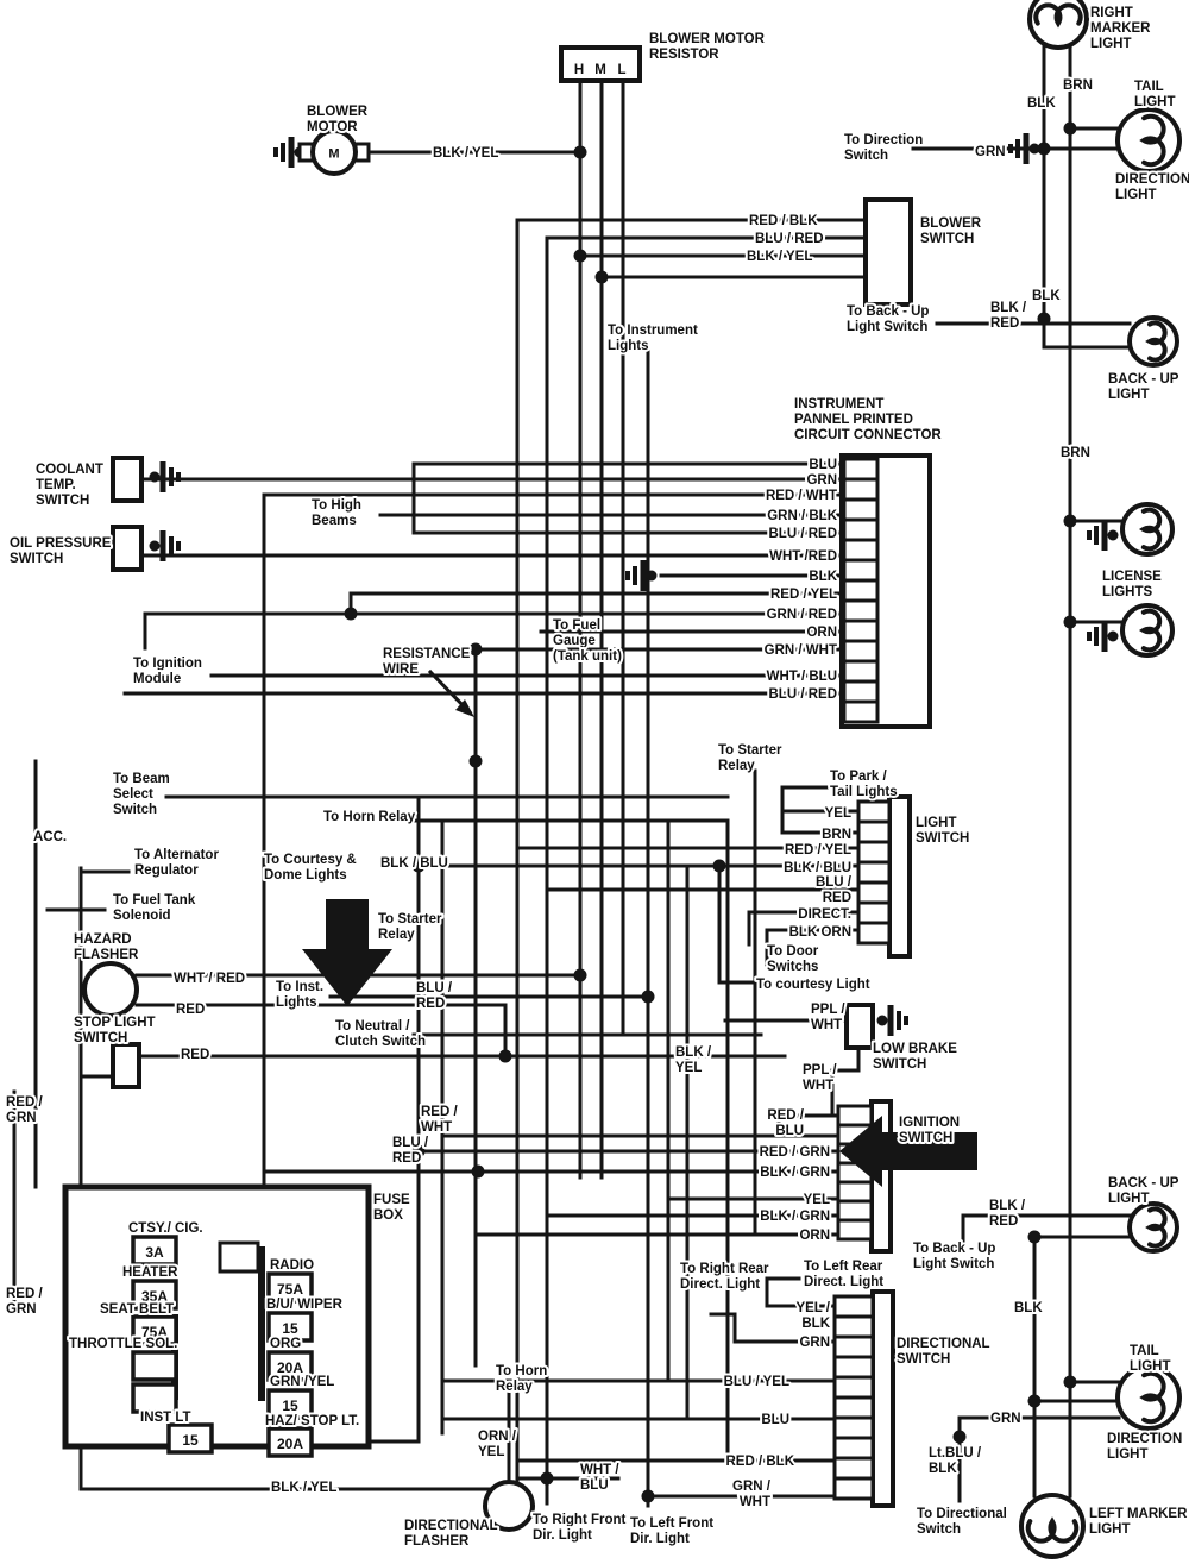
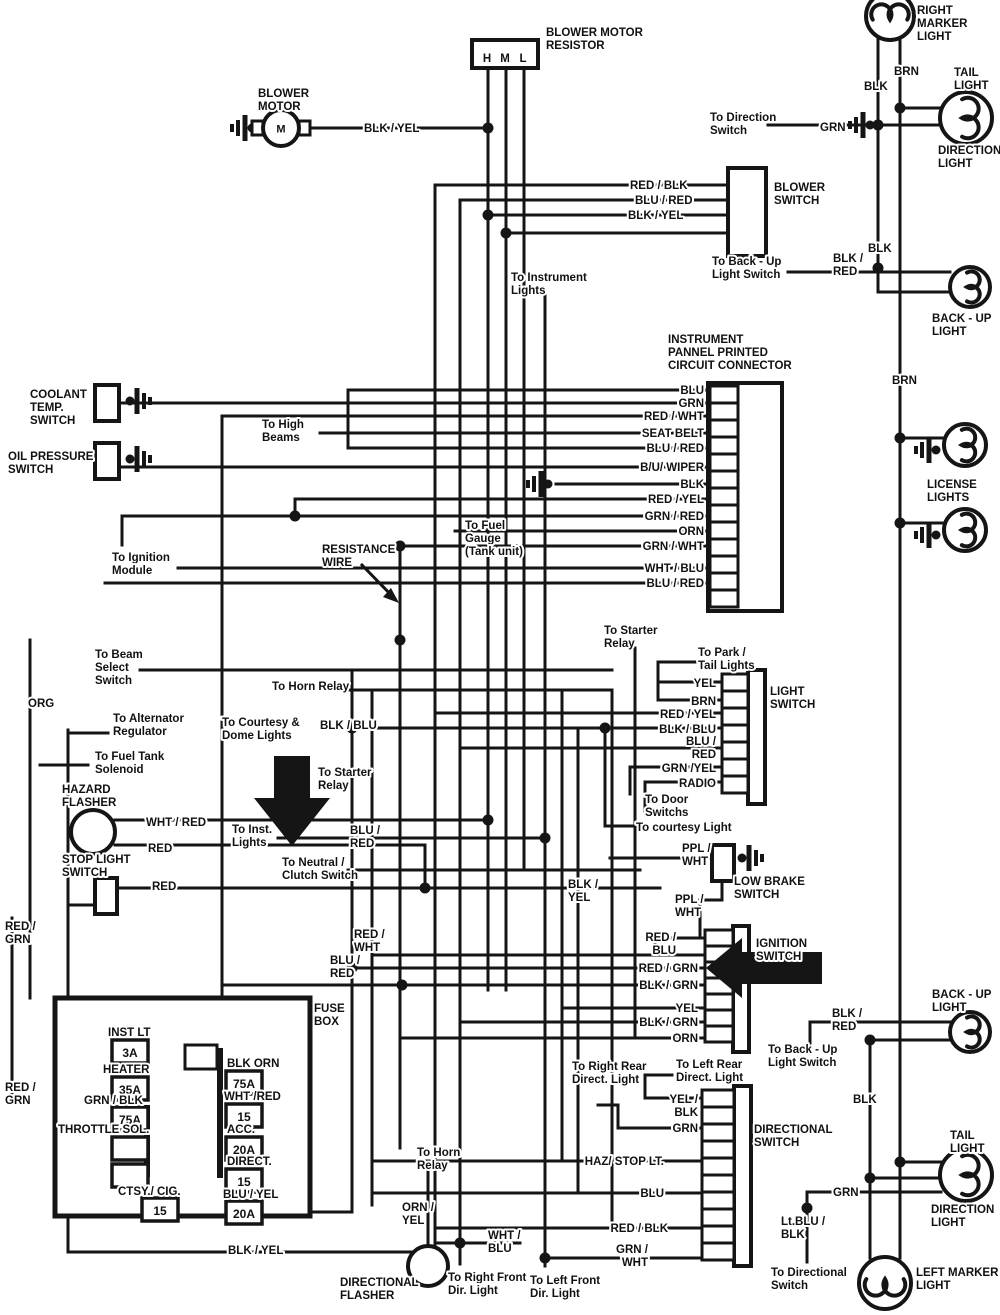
  3A
  35A
  75A
  15
  75A
  15
  20A
  15
  20A
  M
  BLOWER MOTOR RESISTOR
  H
  M
  L
  BLOWER MOTOR
  BLK / YEL
  To Direction Switch
  GRN
  RIGHT MARKER LIGHT
  BRN
  BLK
  TAIL LIGHT
  DIRECTION LIGHT
  RED / BLK
  BLU / RED
  BLK / YEL
  BLOWER SWITCH
  To Back - Up Light Switch
  BLK / RED
  BLK
  BACK - UP LIGHT
  To Instrument Lights
  INSTRUMENT PANNEL PRINTED CIRCUIT CONNECTOR
  BRN
  COOLANT TEMP. SWITCH
  OIL PRESSURE SWITCH
  To High Beams
  BLU
  GRN
  RED / WHT
- GRN / BLK
+ SEAT BELT
  BLU / RED
- WHT /RED
+ B/U/ WIPER
  BLK
  RED / YEL
  GRN / RED
  ORN
  GRN / WHT
  WHT / BLU
  BLU / RED
  LICENSE LIGHTS
  To Ignition Module
  RESISTANCE WIRE
  To Fuel Gauge (Tank unit)
  To Starter Relay
  To Park / Tail Lights
  To Beam Select Switch
  To Horn Relay
- ACC.
+ ORG
  To Alternator Regulator
  To Courtesy & Dome Lights
  BLK / BLU
  To Fuel Tank Solenoid
  HAZARD FLASHER
  YEL
  BRN
  RED / YEL
  BLK / BLU
  BLU / RED
- DIRECT.
+ GRN /YEL
- BLK ORN
+ RADIO
  LIGHT SWITCH
  To Door Switchs
  To courtesy Light
  To Starter Relay
  WHT / RED
  To Inst. Lights
  BLU / RED
  RED
  To Neutral / Clutch Switch
  STOP LIGHT SWITCH
  RED
  PPL / WHT
  LOW BRAKE SWITCH
  PPL / WHT
  BLK / YEL
  RED / GRN
  RED / WHT
  BLU / RED
  IGNITION SWITCH
  RED / BLU
  RED / GRN
  BLK / GRN
  YEL
  BLK / GRN
  ORN
  BACK - UP LIGHT
  BLK / RED
  To Back - Up Light Switch
  FUSE BOX
- CTSY./ CIG.
+ INST LT
  HEATER
- SEAT BELT
+ GRN / BLK
  THROTTLE SOL.
- INST LT
+ CTSY./ CIG.
- RADIO
+ BLK ORN
- B/U/ WIPER
+ WHT /RED
- ORG
+ ACC.
- GRN /YEL
+ DIRECT.
- HAZ/ STOP LT.
+ BLU / YEL
  To Right Rear Direct. Light
  To Left Rear Direct. Light
  YEL / BLK
  GRN
- BLU / YEL
+ HAZ/ STOP LT.
  BLU
  RED / BLK
  GRN / WHT
  DIRECTIONAL SWITCH
  GRN
  Lt.BLU / BLK
  To Directional Switch
  TAIL LIGHT
  DIRECTION LIGHT
  LEFT MARKER LIGHT
  BLK
  To Horn Relay
  ORN / YEL
  WHT / BLU
  DIRECTIONAL FLASHER
  To Right Front Dir. Light
  To Left Front Dir. Light
  BLK / YEL
  RED / GRN
